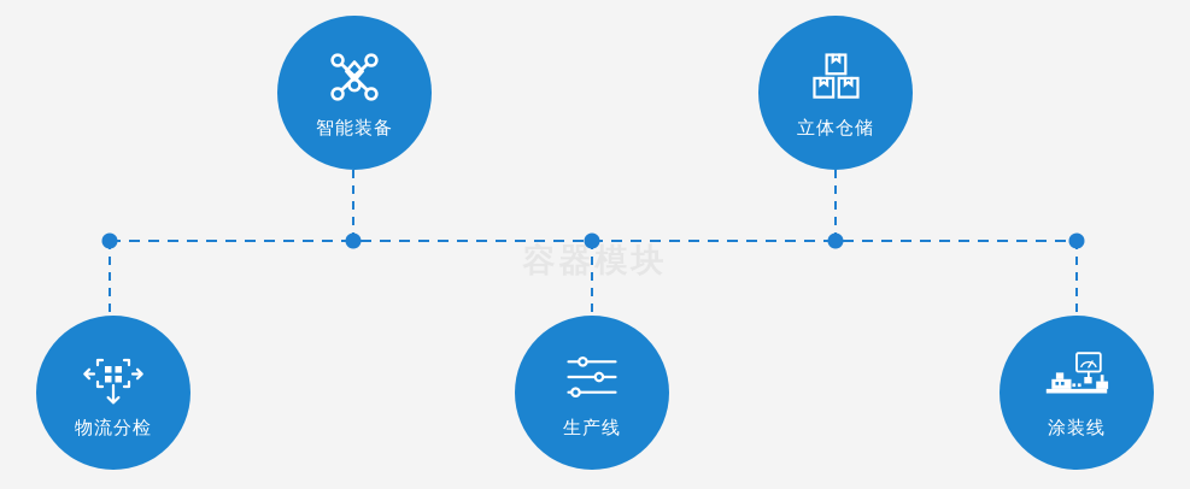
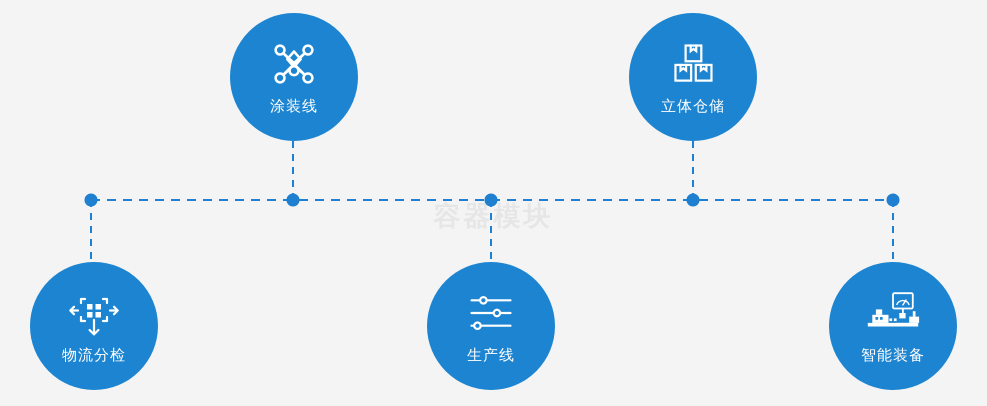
  容器模块
- 智能装备
+ 涂装线
  立体仓储
  物流分检
  生产线
- 涂装线
+ 智能装备
